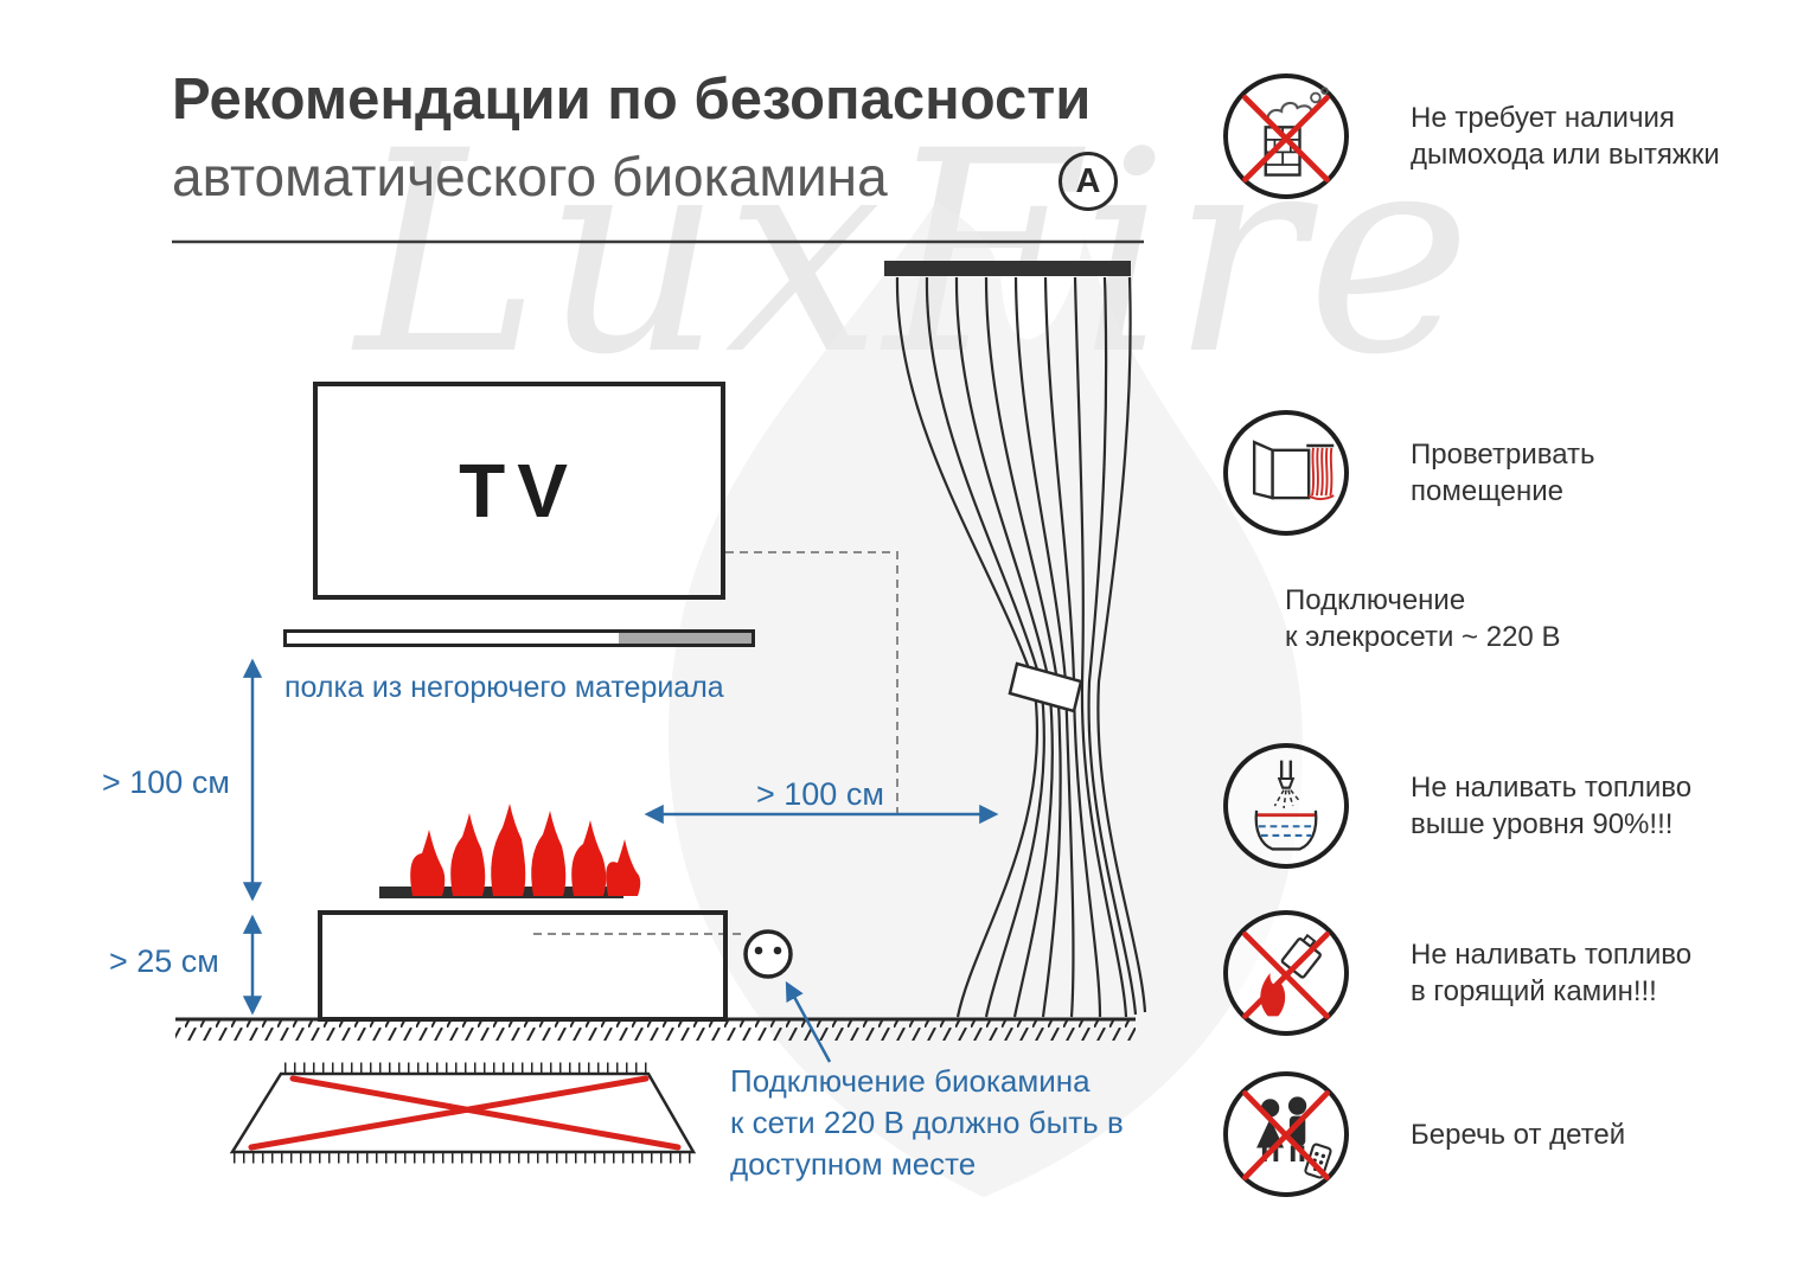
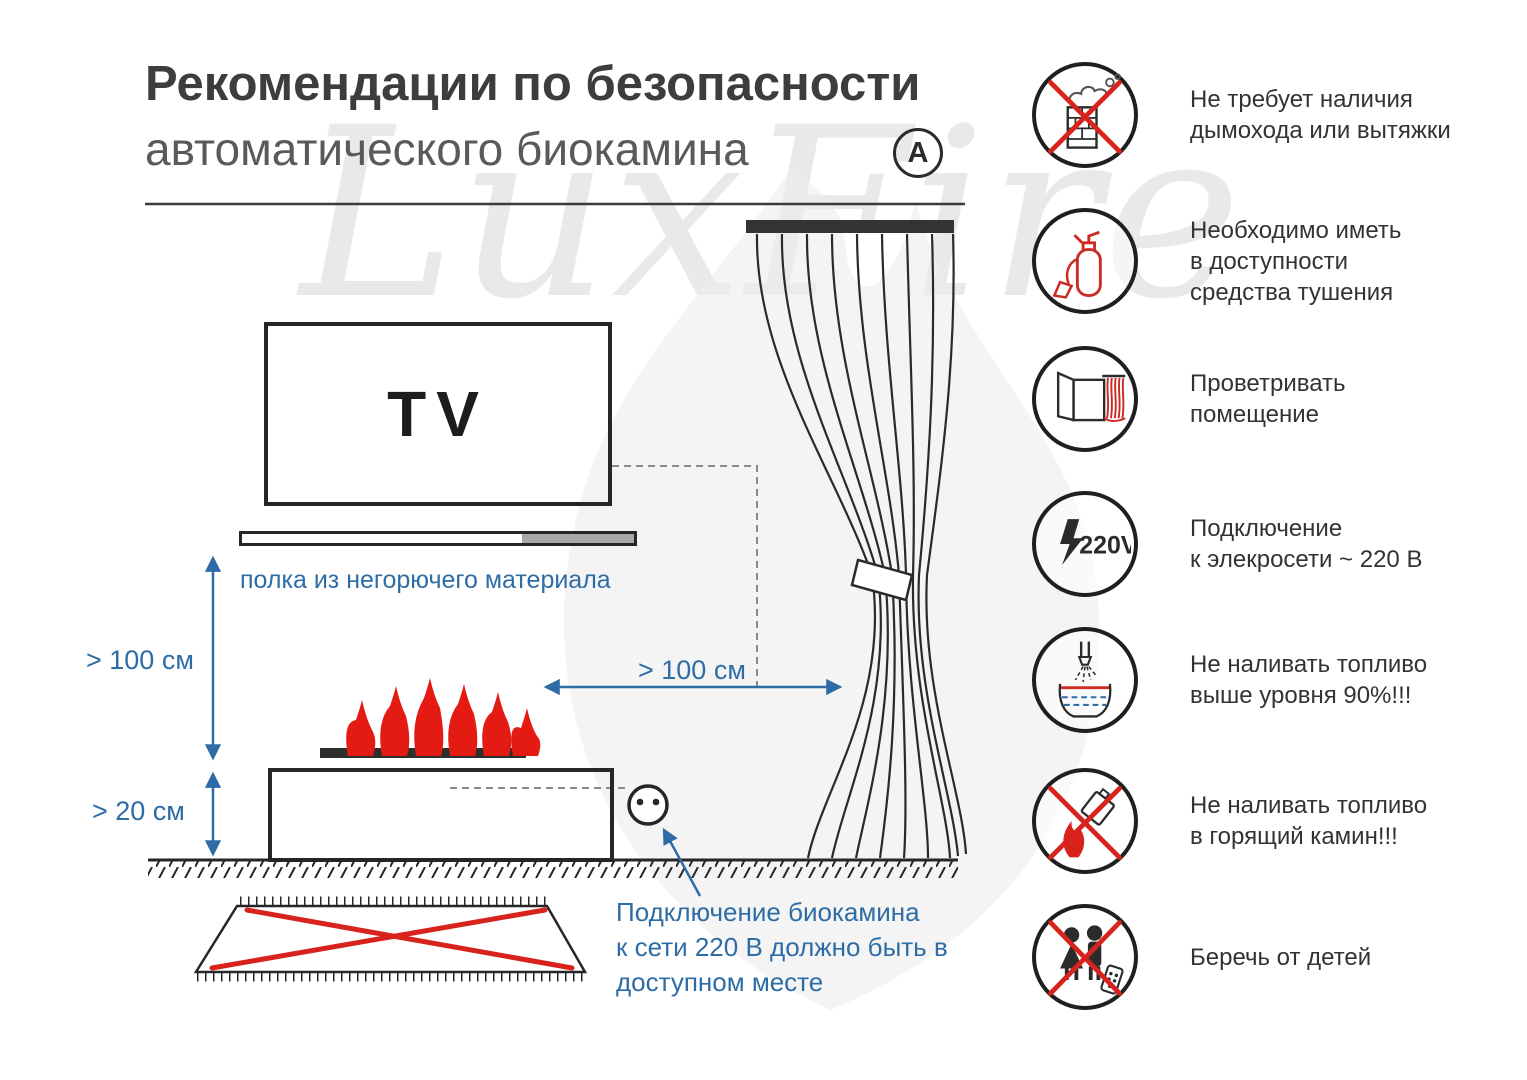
  LuxFire
  Рекомендации по безопасности
  автоматического биокамина
  A
  TV
  полка из негорючего материала
  > 100 см
- > 25 см
+ > 20 см
  > 100 см
  Подключение биокамина
  к сети 220 В должно быть в
  доступном месте
  Не требует наличия
  дымохода или вытяжки
+ Необходимо иметь
+ в доступности
+ средства тушения
  Проветривать
  помещение
+ 220V
  Подключение
  к элекросети ~ 220 В
  Не наливать топливо
  выше уровня 90%!!!
  Не наливать топливо
  в горящий камин!!!
  Беречь от детей
